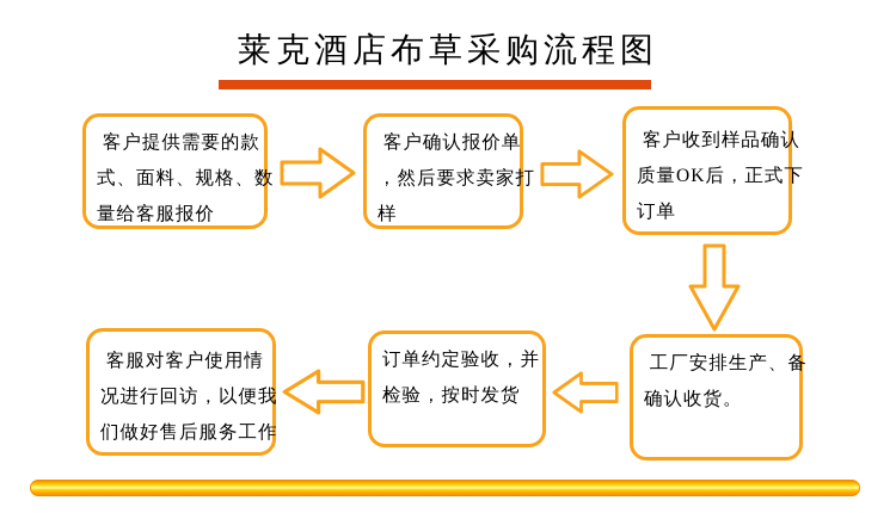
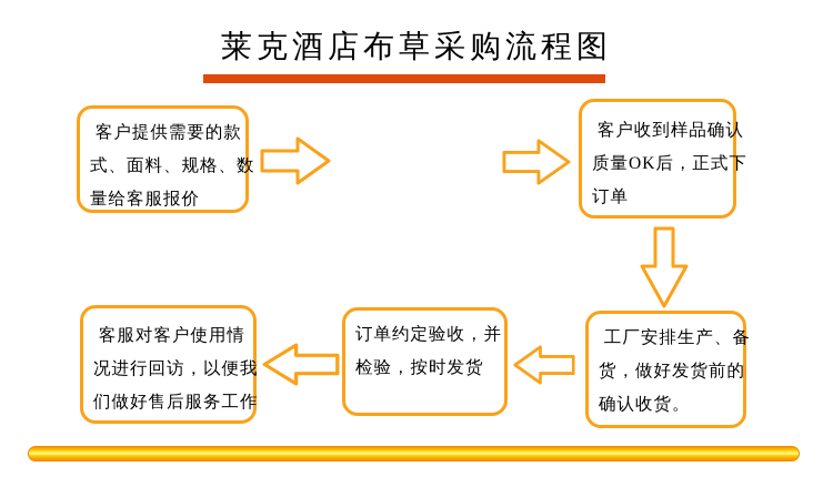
  莱克酒店布草采购流程图
  客户提供需要的款
  式、面料、规格、数
  量给客服报价
- 客户确认报价单
- ，然后要求卖家打
- 样
  客户收到样品确认
  质量OK后，正式下
  订单
  工厂安排生产、备
+ 货，做好发货前的
  确认收货。
  订单约定验收，并
  检验，按时发货
  客服对客户使用情
  况进行回访，以便我
  们做好售后服务工作
